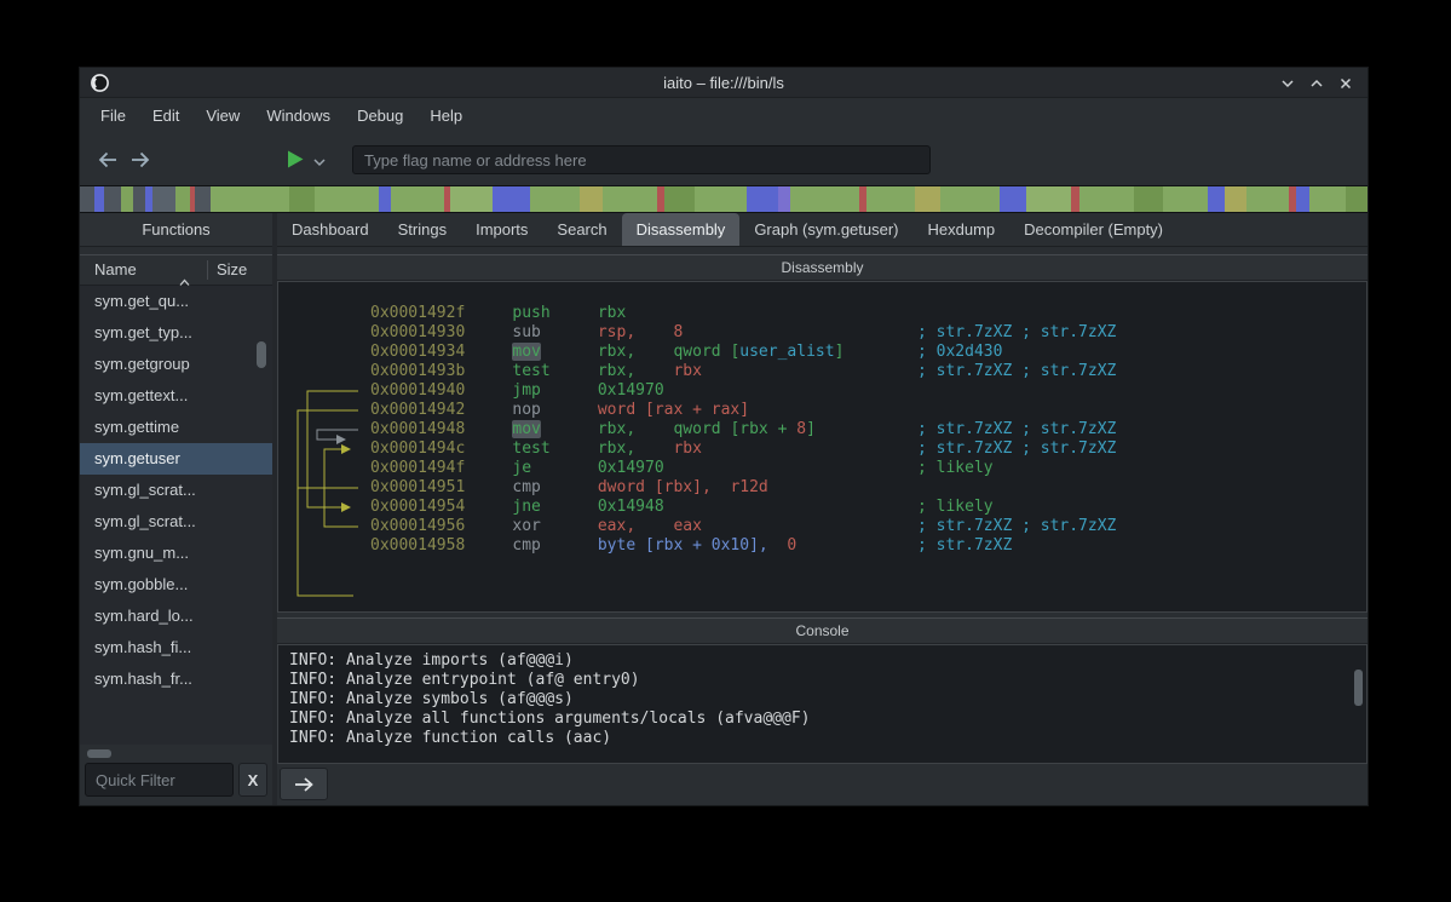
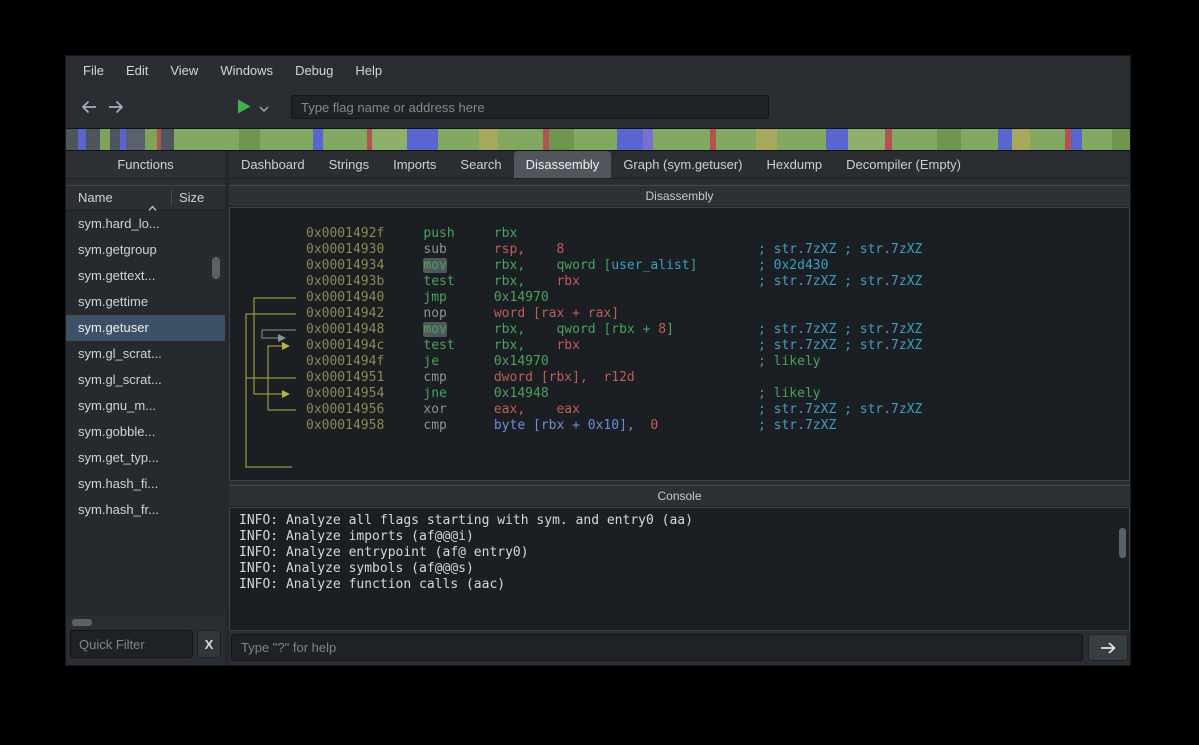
- iaito – file:///bin/ls
  File
  Edit
  View
  Windows
  Debug
  Help
  Type flag name or address here
  Functions
  Name
  Size
- sym.get_qu...
- sym.get_typ...
+ sym.hard_lo...
  sym.getgroup
  sym.gettext...
  sym.gettime
  sym.getuser
  sym.gl_scrat...
  sym.gl_scrat...
  sym.gnu_m...
  sym.gobble...
- sym.hard_lo...
+ sym.get_typ...
  sym.hash_fi...
  sym.hash_fr...
  Quick Filter
  X
  Dashboard
  Strings
  Imports
  Search
  Disassembly
  Graph (sym.getuser)
  Hexdump
  Decompiler (Empty)
  Disassembly
  0x0001492f push rbx
  0x00014930 sub rsp, 8
  ; str.7zXZ ; str.7zXZ
  0x00014934 mov rbx, qword [user_alist]
  ; 0x2d430
  0x0001493b test rbx, rbx
  ; str.7zXZ ; str.7zXZ
  0x00014940 jmp 0x14970
  0x00014942 nop word [rax + rax]
  0x00014948 mov rbx, qword [rbx + 8]
  ; str.7zXZ ; str.7zXZ
  0x0001494c test rbx, rbx
  ; str.7zXZ ; str.7zXZ
  0x0001494f je 0x14970
  ; likely
  0x00014951 cmp dword [rbx], r12d
  0x00014954 jne 0x14948
  ; likely
  0x00014956 xor eax, eax
  ; str.7zXZ ; str.7zXZ
  0x00014958 cmp byte [rbx + 0x10], 0
  ; str.7zXZ
  Console
+ INFO: Analyze all flags starting with sym. and entry0 (aa)
  INFO: Analyze imports (af@@@i)
  INFO: Analyze entrypoint (af@ entry0)
  INFO: Analyze symbols (af@@@s)
- INFO: Analyze all functions arguments/locals (afva@@@F)
  INFO: Analyze function calls (aac)
+ Type "?" for help
